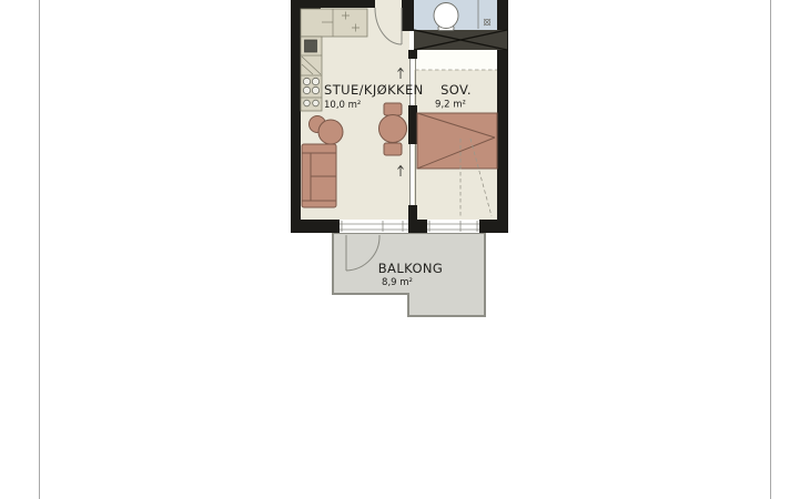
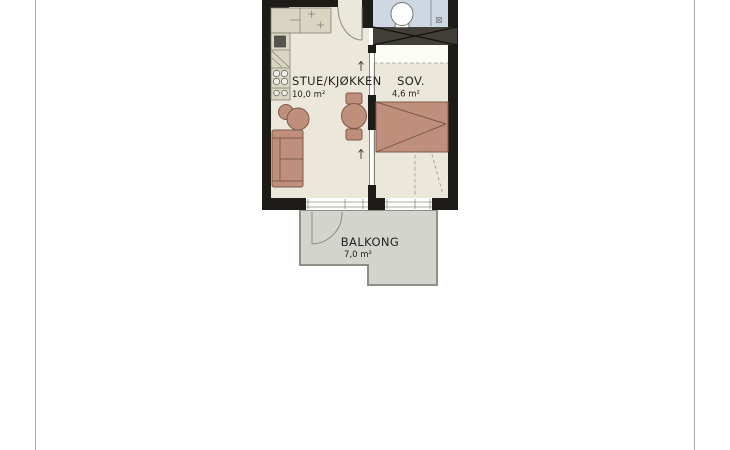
  STUE/KJØKKEN
  10,0 m²
  SOV.
- 9,2 m²
+ 4,6 m²
  BALKONG
- 8,9 m²
+ 7,0 m²
